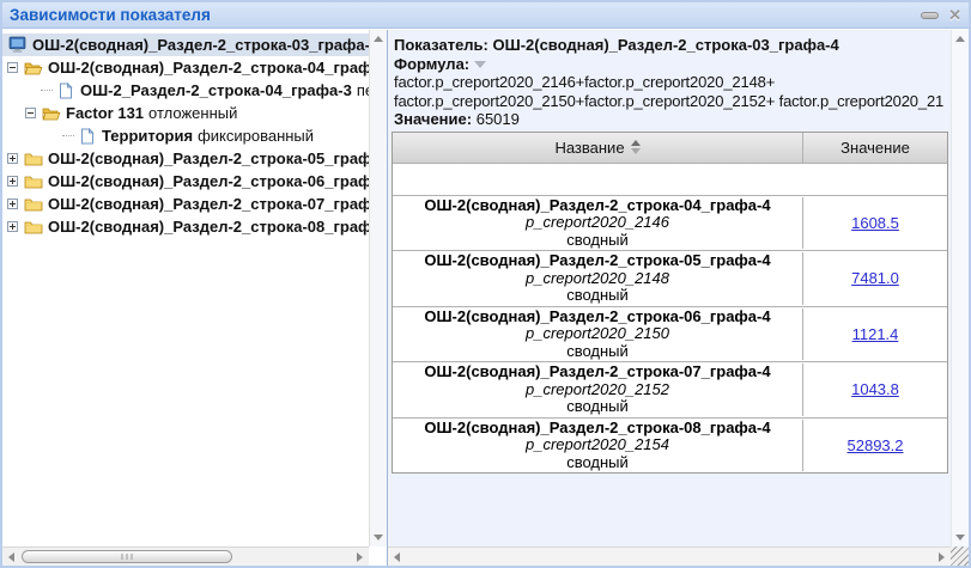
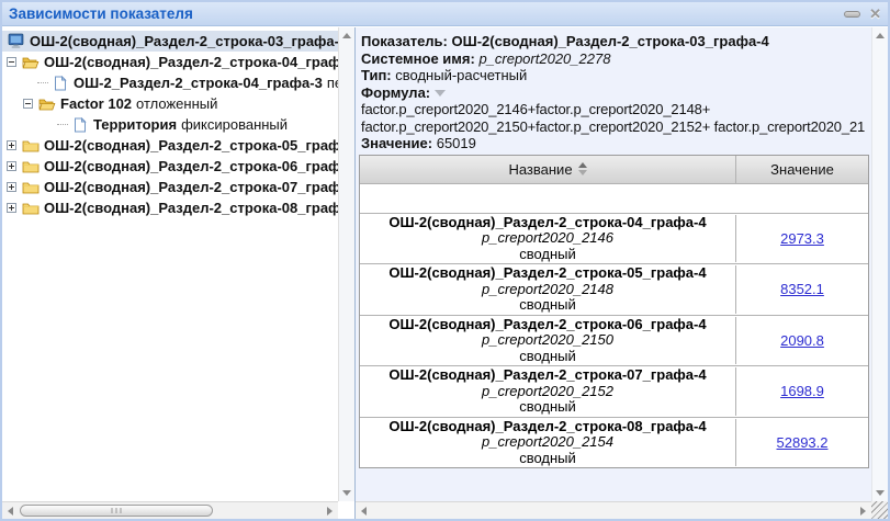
  Зависимости показателя
  ✕
  ОШ-2(сводная)_Раздел-2_строка-03_графа-
  ОШ-2(сводная)_Раздел-2_строка-04_граф
  ОШ-2_Раздел-2_строка-04_графа-3
- Factor 131
+ Factor 102
  отложенный
  Территория
  фиксированный
  ОШ-2(сводная)_Раздел-2_строка-05_граф
  ОШ-2(сводная)_Раздел-2_строка-06_граф
  ОШ-2(сводная)_Раздел-2_строка-07_граф
  ОШ-2(сводная)_Раздел-2_строка-08_граф
  Показатель: ОШ-2(сводная)_Раздел-2_строка-03_графа-4
+ Системное имя: p_creport2020_2278
+ Тип: сводный-расчетный
  Формула:
  factor.p_creport2020_2146+factor.p_creport2020_2148+
  factor.p_creport2020_2150+factor.p_creport2020_2152+ factor.p_creport2020_21
  Значение: 65019
  Название
  Значение
  ОШ-2(сводная)_Раздел-2_строка-04_графа-4
  p_creport2020_2146
  сводный
- 1608.5
+ 2973.3
  ОШ-2(сводная)_Раздел-2_строка-05_графа-4
  p_creport2020_2148
  сводный
- 7481.0
+ 8352.1
  ОШ-2(сводная)_Раздел-2_строка-06_графа-4
  p_creport2020_2150
  сводный
- 1121.4
+ 2090.8
  ОШ-2(сводная)_Раздел-2_строка-07_графа-4
  p_creport2020_2152
  сводный
- 1043.8
+ 1698.9
  ОШ-2(сводная)_Раздел-2_строка-08_графа-4
  p_creport2020_2154
  сводный
  52893.2
